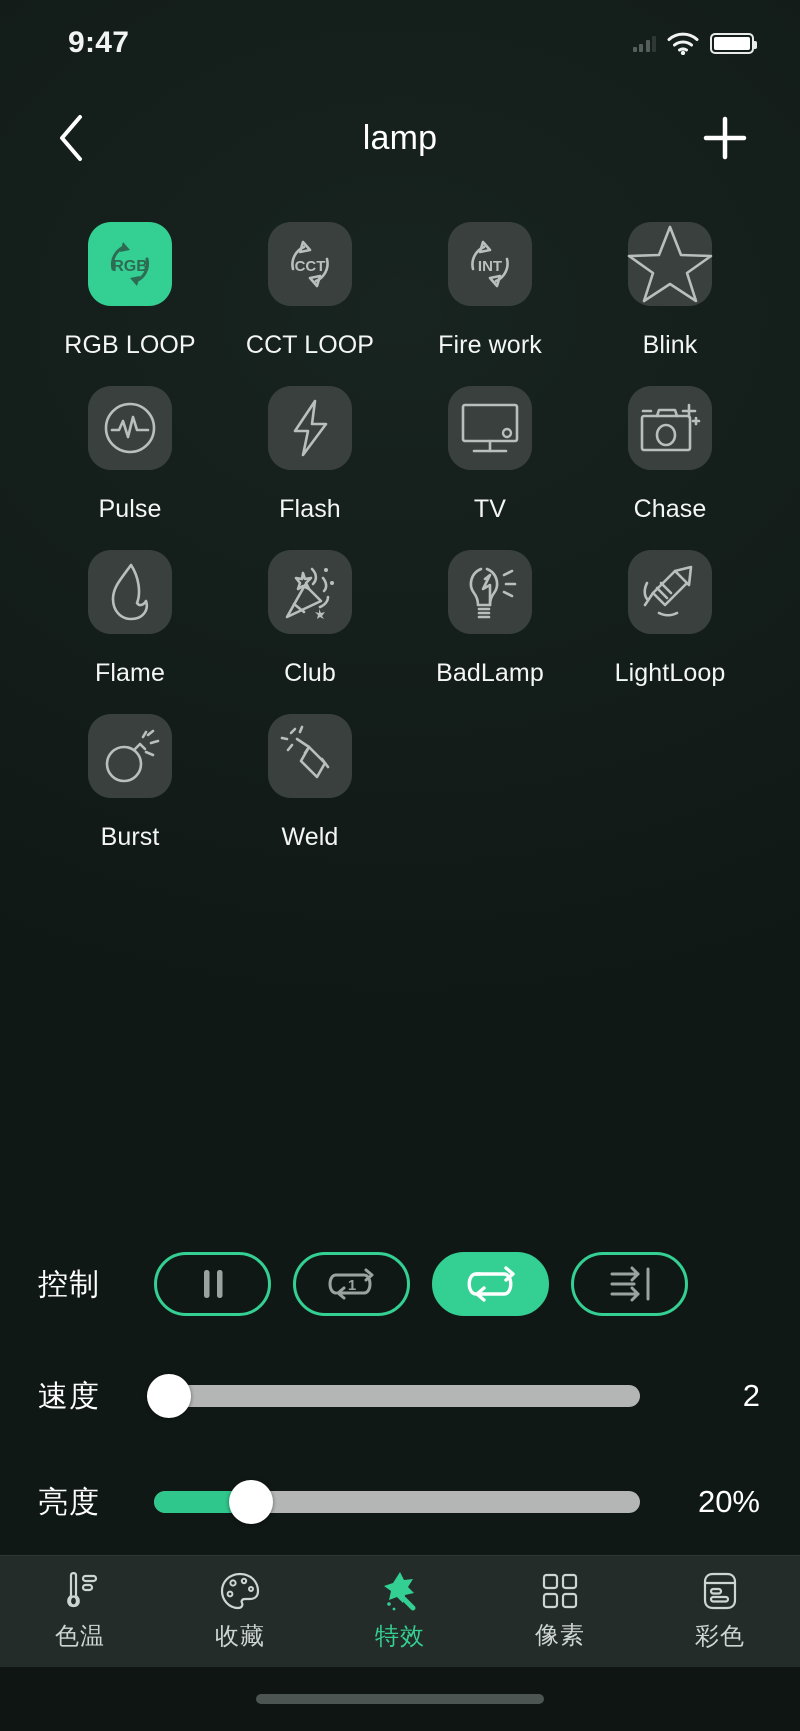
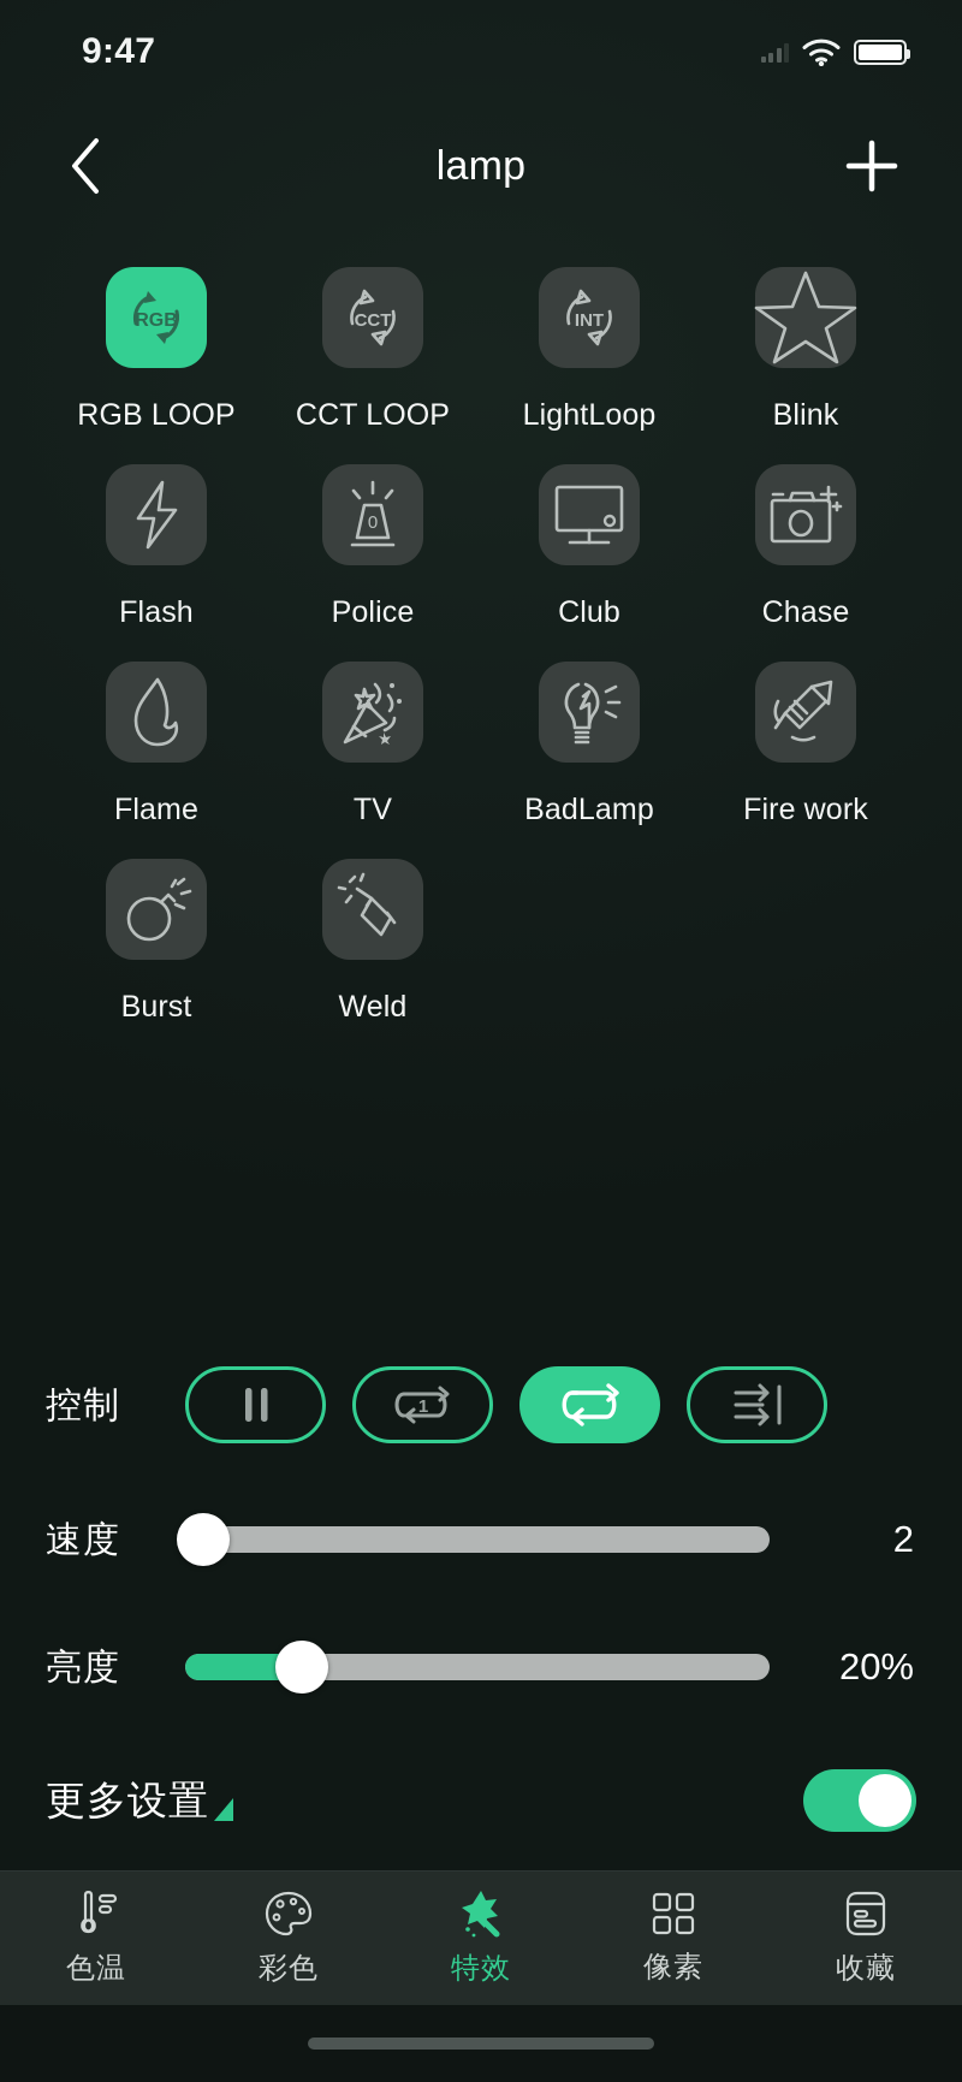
  9:47
  lamp
  RGB
  RGB LOOP
  CCT
  CCT LOOP
  INT
- Fire work
+ LightLoop
  Blink
- Pulse
  Flash
+ 0
+ Police
- TV
+ Club
  Chase
  Flame
- Club
+ TV
  BadLamp
- LightLoop
+ Fire work
  Burst
  Weld
  控制
  1
  速度
  2
  亮度
  20%
+ 更多设置
  色温
- 收藏
+ 彩色
  特效
  像素
- 彩色
+ 收藏
